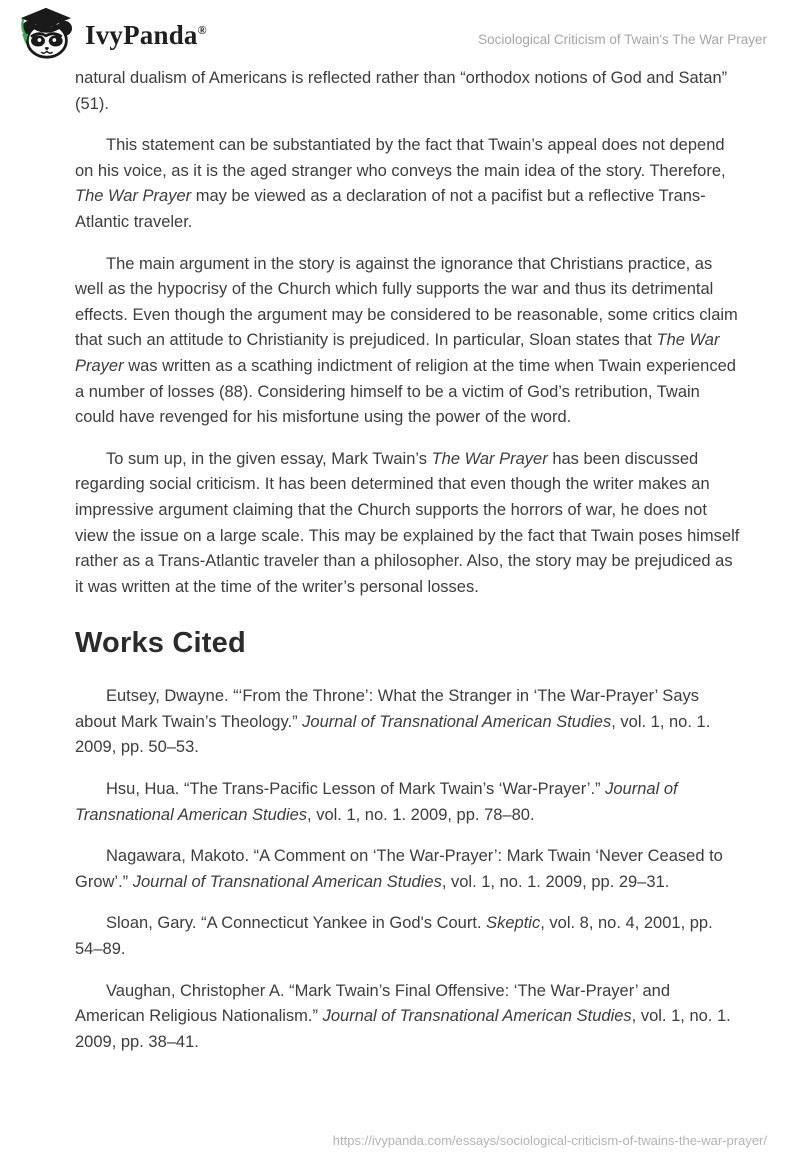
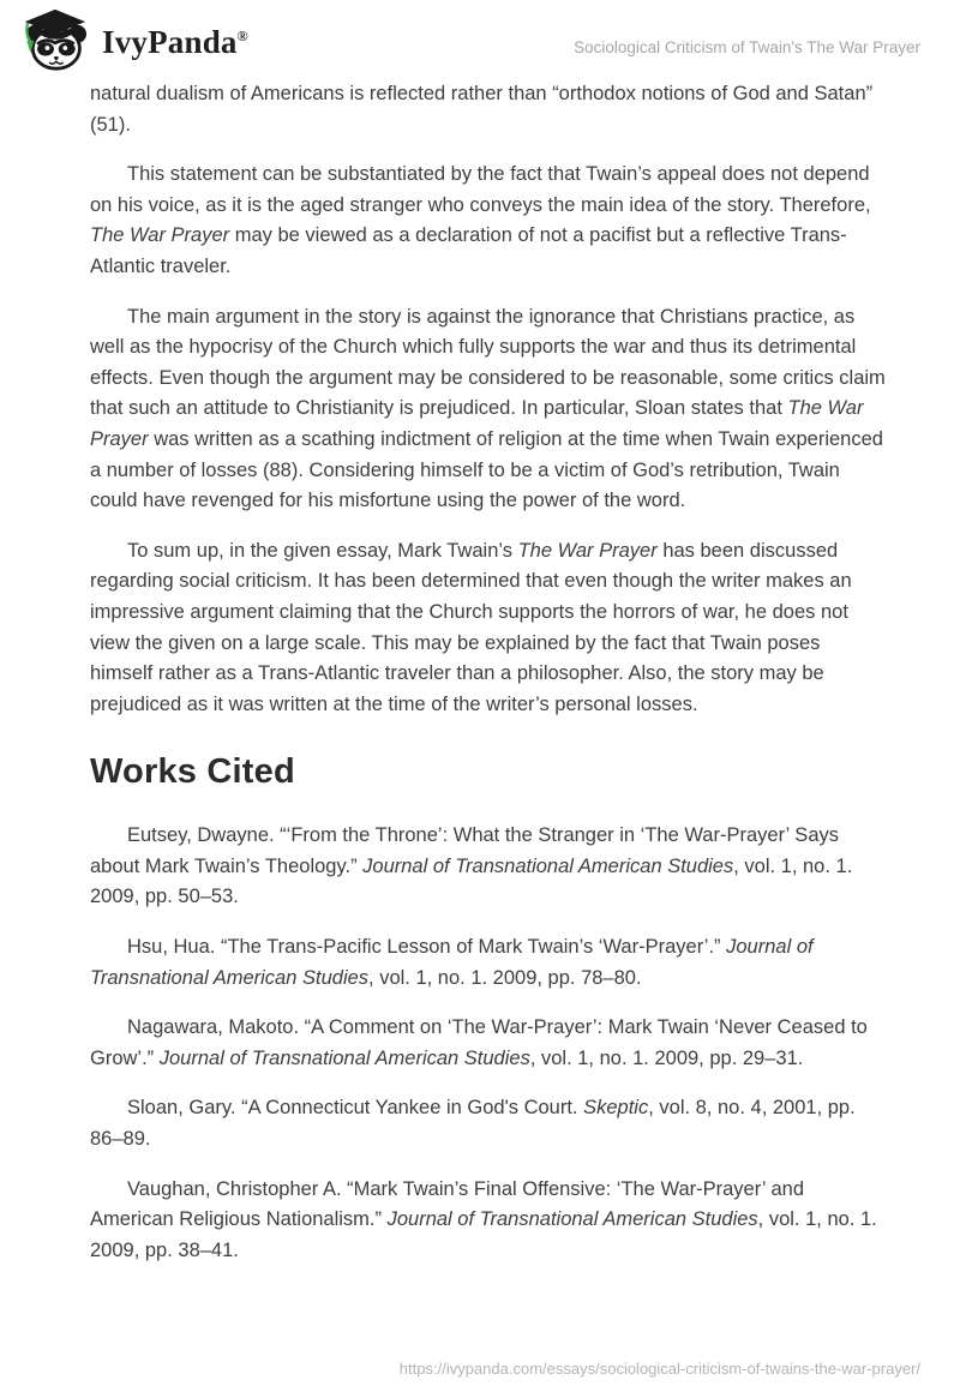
  IvyPanda®
  Sociological Criticism of Twain's The War Prayer
  natural dualism of Americans is reflected rather than “orthodox notions of God and Satan” (51).
  This statement can be substantiated by the fact that Twain’s appeal does not depend on his voice, as it is the aged stranger who conveys the main idea of the story. Therefore, The War Prayer may be viewed as a declaration of not a pacifist but a reflective Trans-Atlantic traveler.
  The main argument in the story is against the ignorance that Christians practice, as well as the hypocrisy of the Church which fully supports the war and thus its detrimental effects. Even though the argument may be considered to be reasonable, some critics claim that such an attitude to Christianity is prejudiced. In particular, Sloan states that The War Prayer was written as a scathing indictment of religion at the time when Twain experienced a number of losses (88). Considering himself to be a victim of God’s retribution, Twain could have revenged for his misfortune using the power of the word.
- To sum up, in the given essay, Mark Twain’s The War Prayer has been discussed regarding social criticism. It has been determined that even though the writer makes an impressive argument claiming that the Church supports the horrors of war, he does not view the issue on a large scale. This may be explained by the fact that Twain poses himself rather as a Trans-Atlantic traveler than a philosopher. Also, the story may be prejudiced as it was written at the time of the writer’s personal losses.
+ To sum up, in the given essay, Mark Twain’s The War Prayer has been discussed regarding social criticism. It has been determined that even though the writer makes an impressive argument claiming that the Church supports the horrors of war, he does not view the given on a large scale. This may be explained by the fact that Twain poses himself rather as a Trans-Atlantic traveler than a philosopher. Also, the story may be prejudiced as it was written at the time of the writer’s personal losses.
  Works Cited
  Eutsey, Dwayne. “‘From the Throne’: What the Stranger in ‘The War-Prayer’ Says about Mark Twain’s Theology.” Journal of Transnational American Studies, vol. 1, no. 1. 2009, pp. 50–53.
  Hsu, Hua. “The Trans-Pacific Lesson of Mark Twain’s ‘War-Prayer’.” Journal of Transnational American Studies, vol. 1, no. 1. 2009, pp. 78–80.
  Nagawara, Makoto. “A Comment on ‘The War-Prayer’: Mark Twain ‘Never Ceased to Grow’.” Journal of Transnational American Studies, vol. 1, no. 1. 2009, pp. 29–31.
- Sloan, Gary. “A Connecticut Yankee in God's Court. Skeptic, vol. 8, no. 4, 2001, pp. 54–89.
+ Sloan, Gary. “A Connecticut Yankee in God's Court. Skeptic, vol. 8, no. 4, 2001, pp. 86–89.
  Vaughan, Christopher A. “Mark Twain’s Final Offensive: ‘The War-Prayer’ and American Religious Nationalism.” Journal of Transnational American Studies, vol. 1, no. 1. 2009, pp. 38–41.
  https://ivypanda.com/essays/sociological-criticism-of-twains-the-war-prayer/
